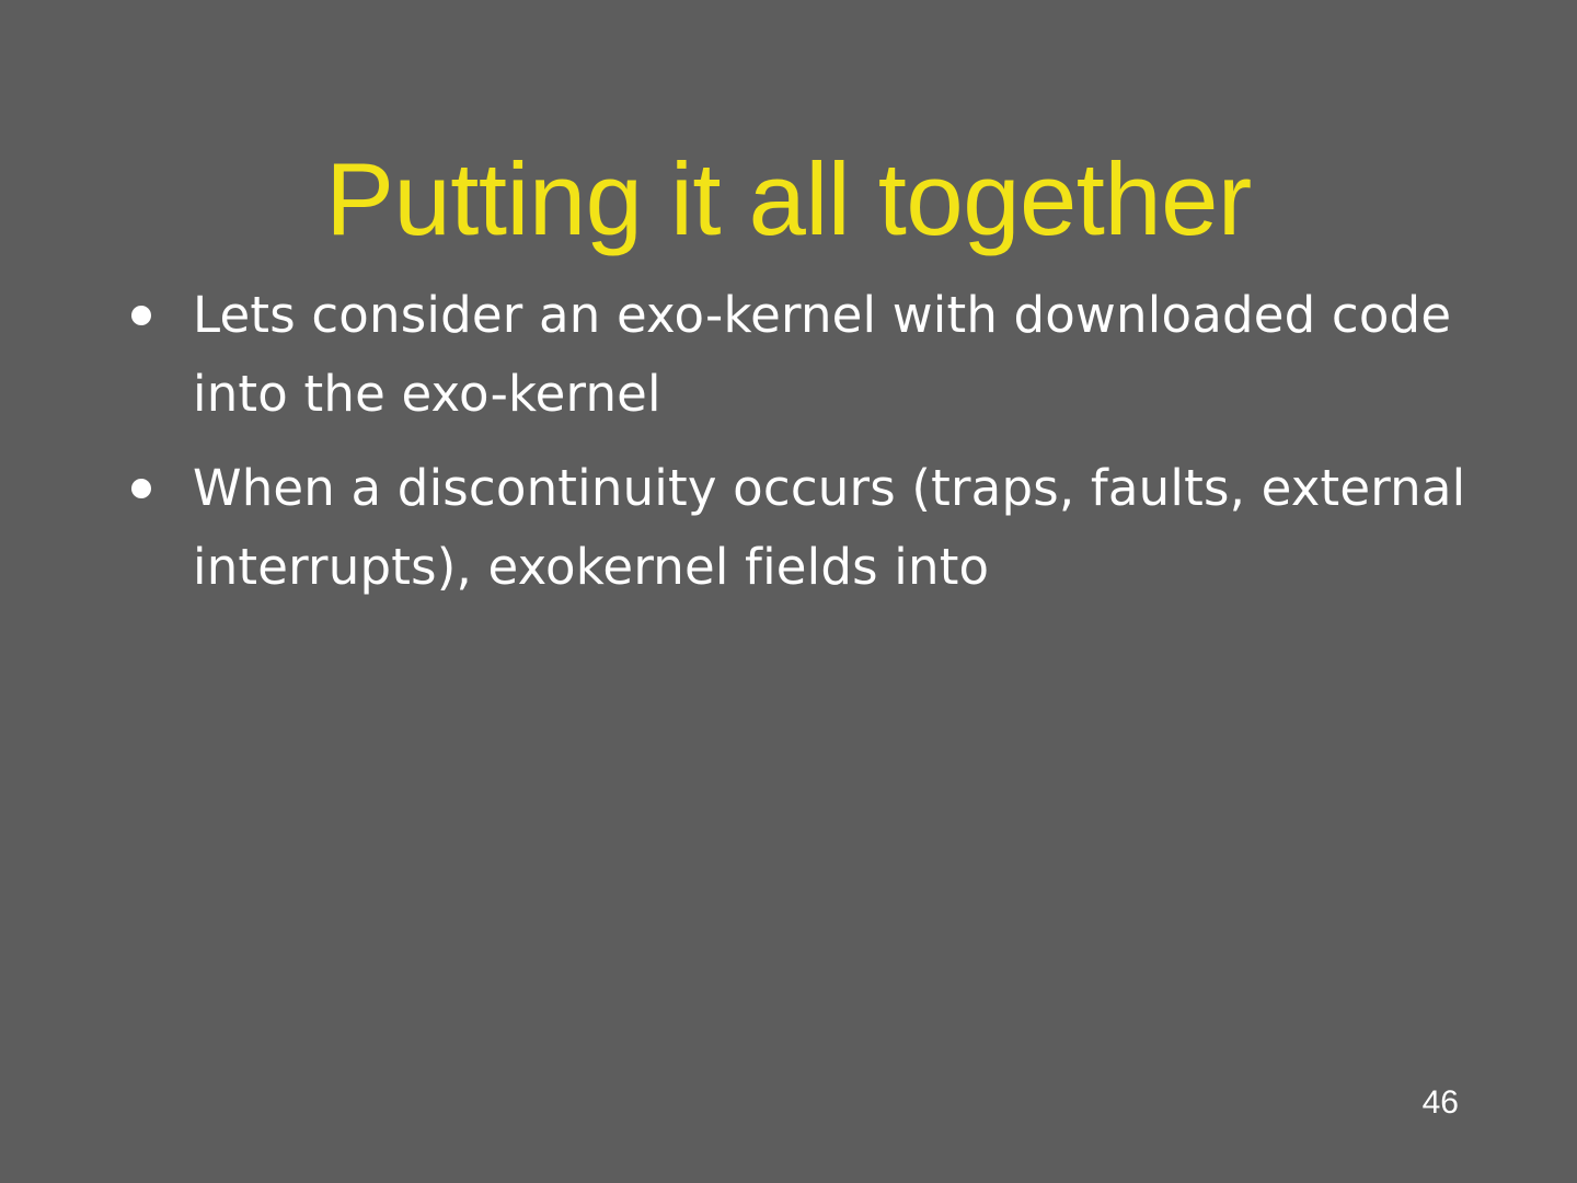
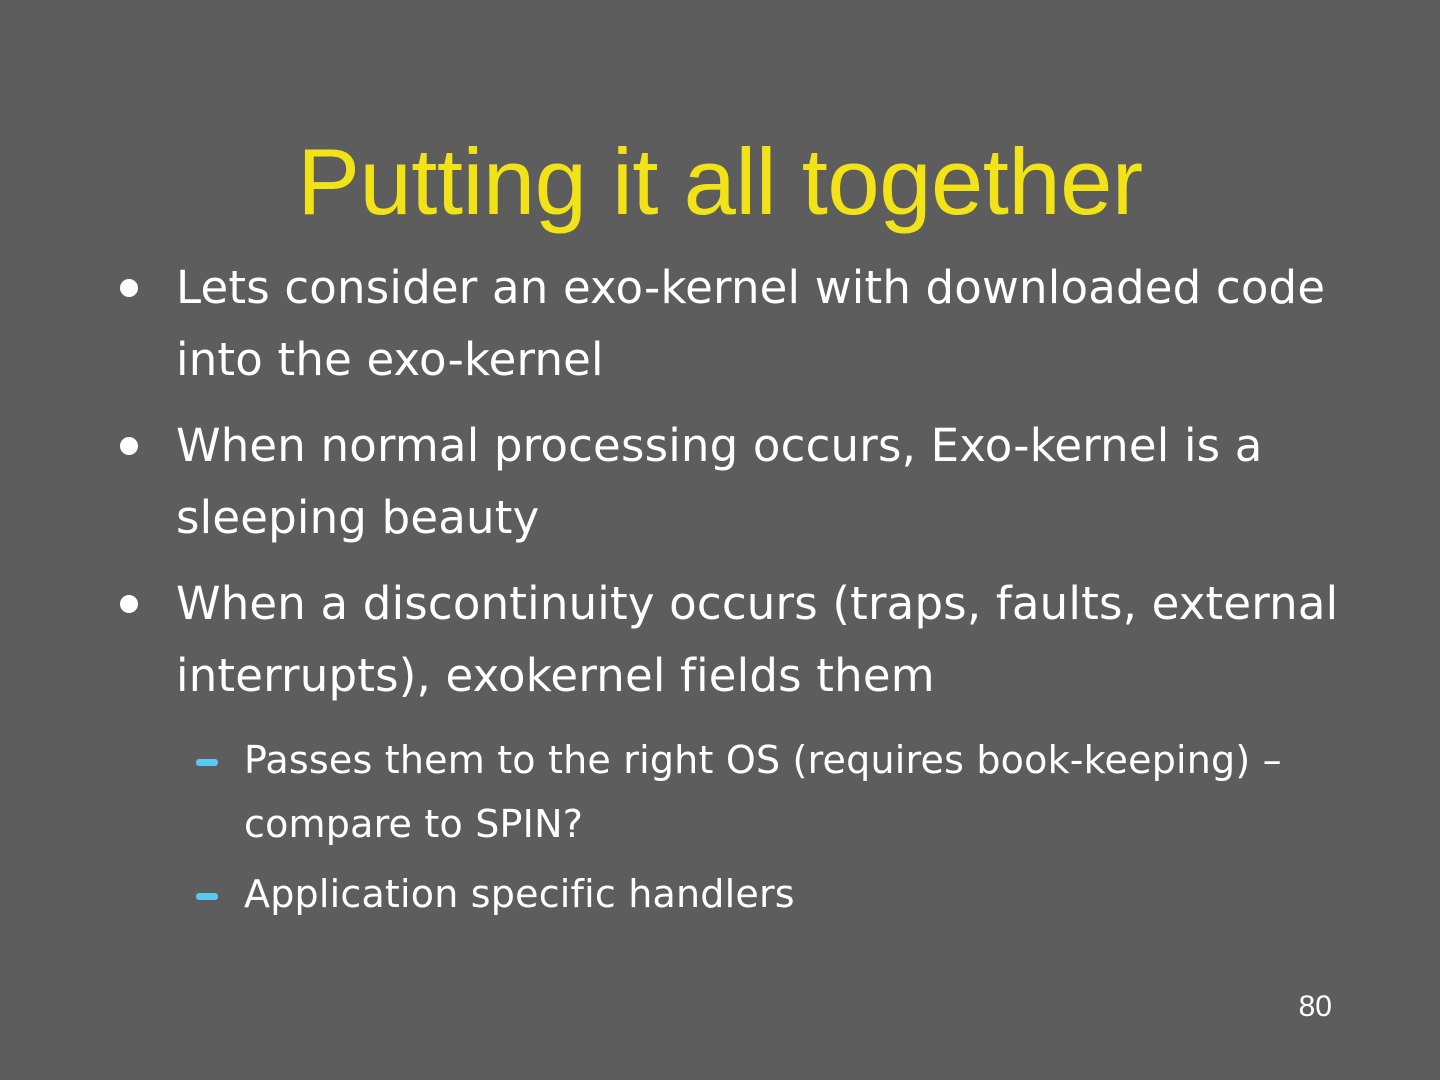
  Putting it all together
  Lets consider an exo-kernel with downloaded code into the exo-kernel
+ When normal processing occurs, Exo-kernel is a sleeping beauty
- When a discontinuity occurs (traps, faults, external interrupts), exokernel fields into
+ When a discontinuity occurs (traps, faults, external interrupts), exokernel fields them
+ Passes them to the right OS (requires book-keeping) – compare to SPIN?
+ Application specific handlers
- 46
+ 80
